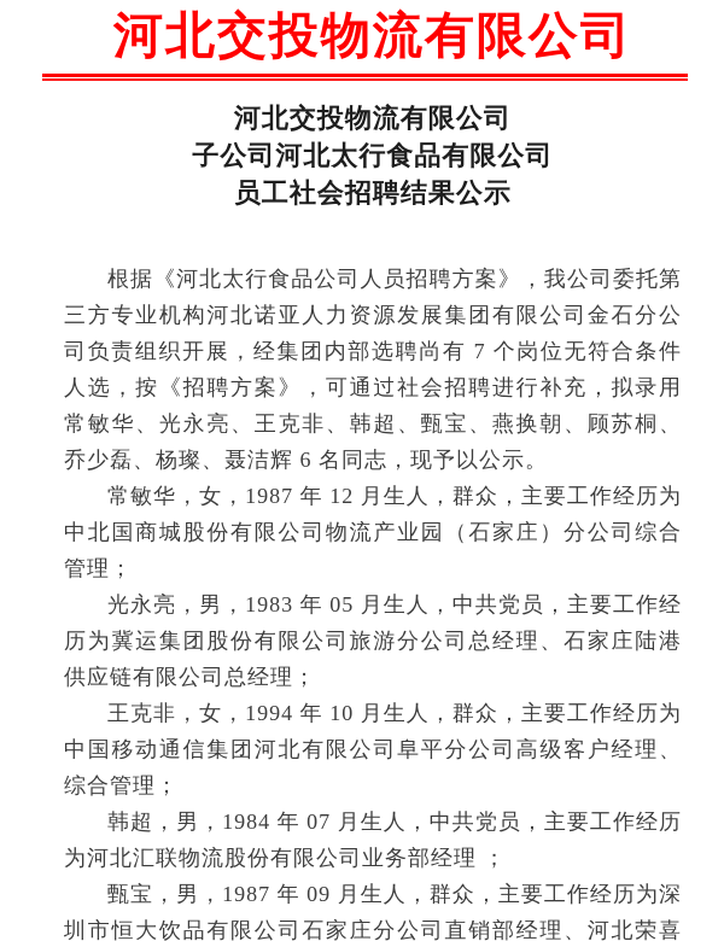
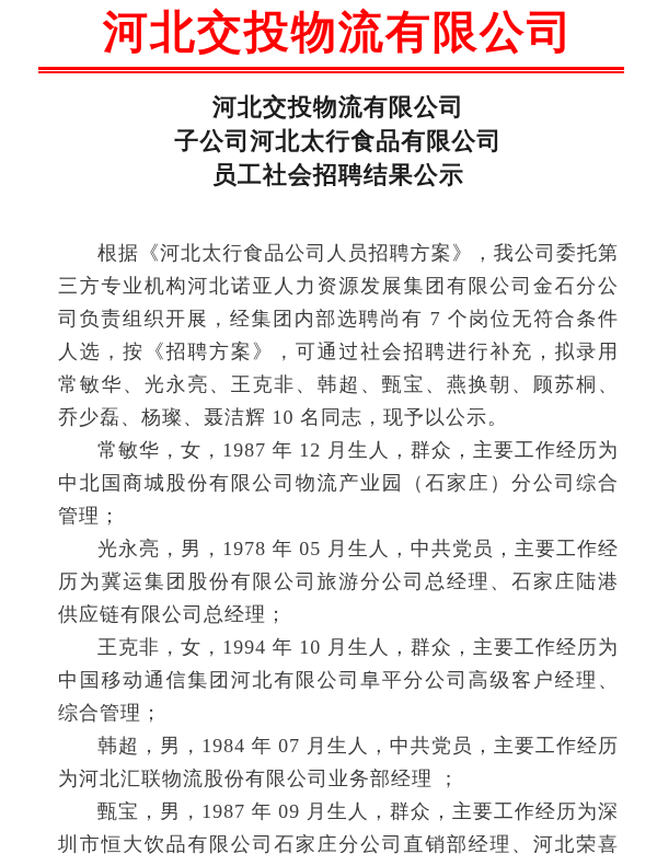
  河北交投物流有限公司
  河北交投物流有限公司
  子公司河北太行食品有限公司
  员工社会招聘结果公示
- 根据《河北太行食品公司人员招聘方案》，我公司委托第三方专业机构河北诺亚人力资源发展集团有限公司金石分公司负责组织开展，经集团内部选聘尚有 7 个岗位无符合条件人选，按《招聘方案》，可通过社会招聘进行补充，拟录用常敏华、光永亮、王克非、韩超、甄宝、燕换朝、顾苏桐、乔少磊、杨璨、聂洁辉 6 名同志，现予以公示。
+ 根据《河北太行食品公司人员招聘方案》，我公司委托第三方专业机构河北诺亚人力资源发展集团有限公司金石分公司负责组织开展，经集团内部选聘尚有 7 个岗位无符合条件人选，按《招聘方案》，可通过社会招聘进行补充，拟录用常敏华、光永亮、王克非、韩超、甄宝、燕换朝、顾苏桐、乔少磊、杨璨、聂洁辉 10 名同志，现予以公示。
  常敏华，女，1987 年 12 月生人，群众，主要工作经历为中北国商城股份有限公司物流产业园（石家庄）分公司综合管理；
- 光永亮，男，1983 年 05 月生人，中共党员，主要工作经历为冀运集团股份有限公司旅游分公司总经理、石家庄陆港供应链有限公司总经理；
+ 光永亮，男，1978 年 05 月生人，中共党员，主要工作经历为冀运集团股份有限公司旅游分公司总经理、石家庄陆港供应链有限公司总经理；
  王克非，女，1994 年 10 月生人，群众，主要工作经历为中国移动通信集团河北有限公司阜平分公司高级客户经理、综合管理；
  韩超，男，1984 年 07 月生人，中共党员，主要工作经历为河北汇联物流股份有限公司业务部经理 ；
  甄宝，男，1987 年 09 月生人，群众，主要工作经历为深圳市恒大饮品有限公司石家庄分公司直销部经理、河北荣喜
